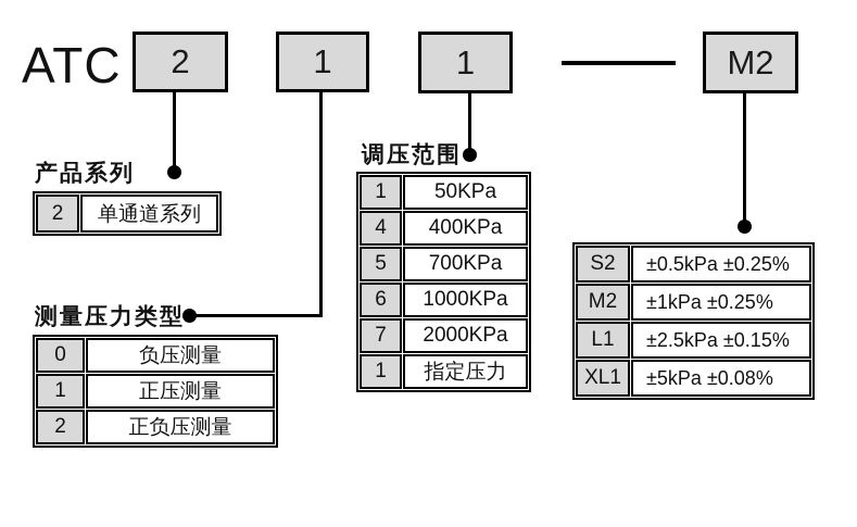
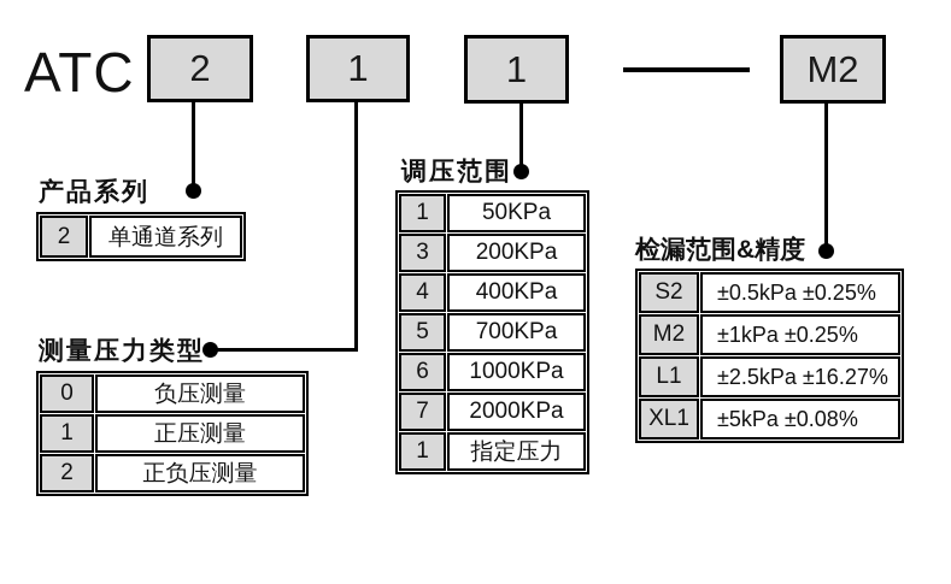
  ATC
  2
  1
  1
  M2
  产品系列
  测量压力类型
  调压范围
+ 检漏范围&精度
  2	单通道系列
  0	负压测量
  1	正压测量
  2	正负压测量
  1	50KPa
+ 3	200KPa
  4	400KPa
  5	700KPa
  6	1000KPa
  7	2000KPa
  1	指定压力
  S2	±0.5kPa ±0.25%
  M2	±1kPa ±0.25%
- L1	±2.5kPa ±0.15%
+ L1	±2.5kPa ±16.27%
  XL1	±5kPa ±0.08%
